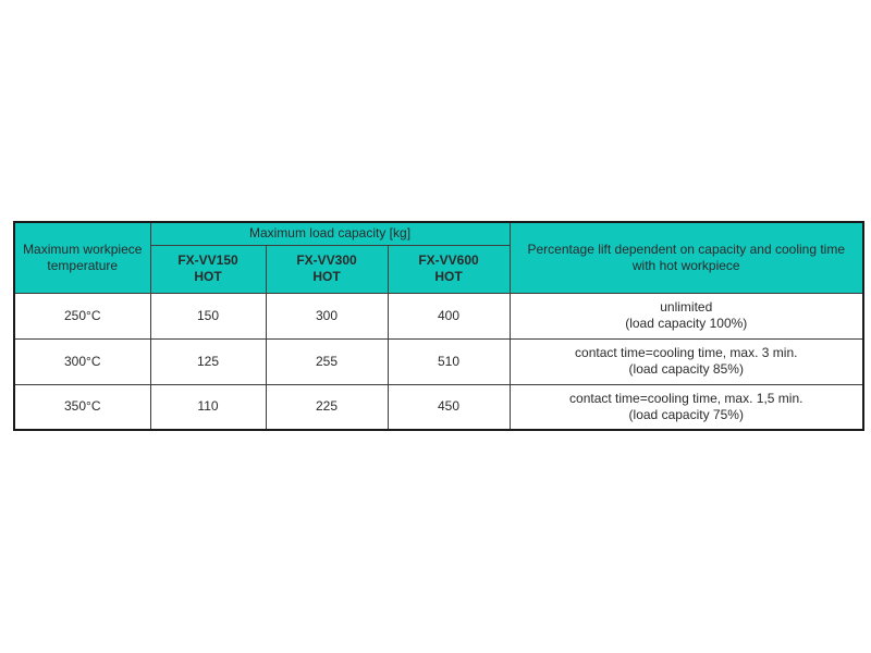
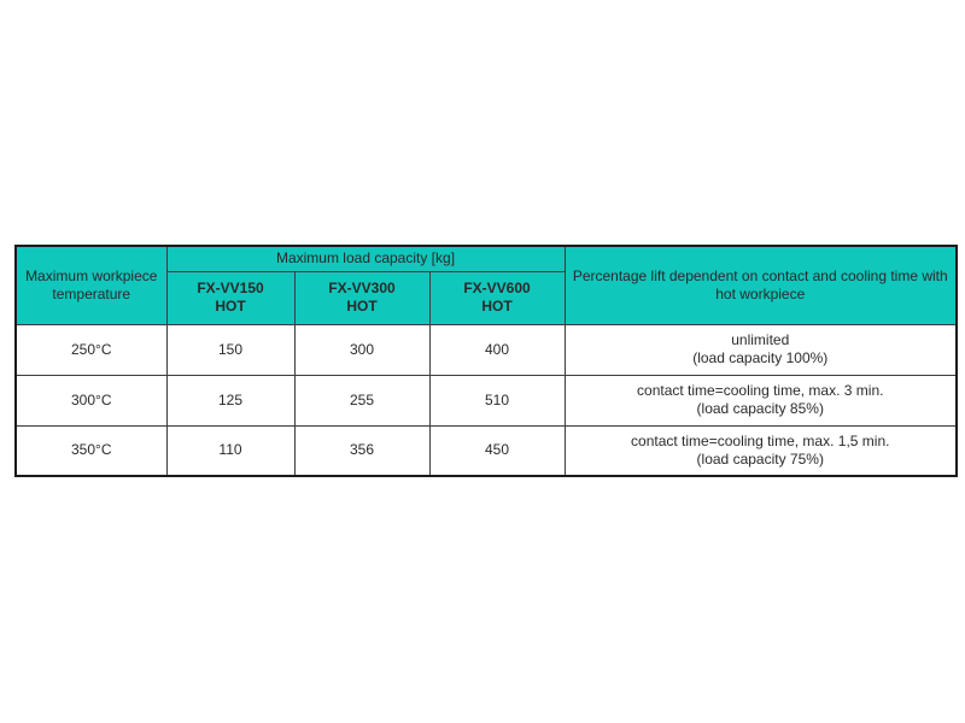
- Maximum workpiece temperature	Maximum load capacity [kg]	Percentage lift dependent on capacity and cooling time with hot workpiece
+ Maximum workpiece temperature	Maximum load capacity [kg]	Percentage lift dependent on contact and cooling time with hot workpiece
  FX-VV150 HOT	FX-VV300 HOT	FX-VV600 HOT
  250°C	150	300	400	unlimited (load capacity 100%)
  300°C	125	255	510	contact time=cooling time, max. 3 min. (load capacity 85%)
- 350°C	110	225	450	contact time=cooling time, max. 1,5 min. (load capacity 75%)
+ 350°C	110	356	450	contact time=cooling time, max. 1,5 min. (load capacity 75%)
